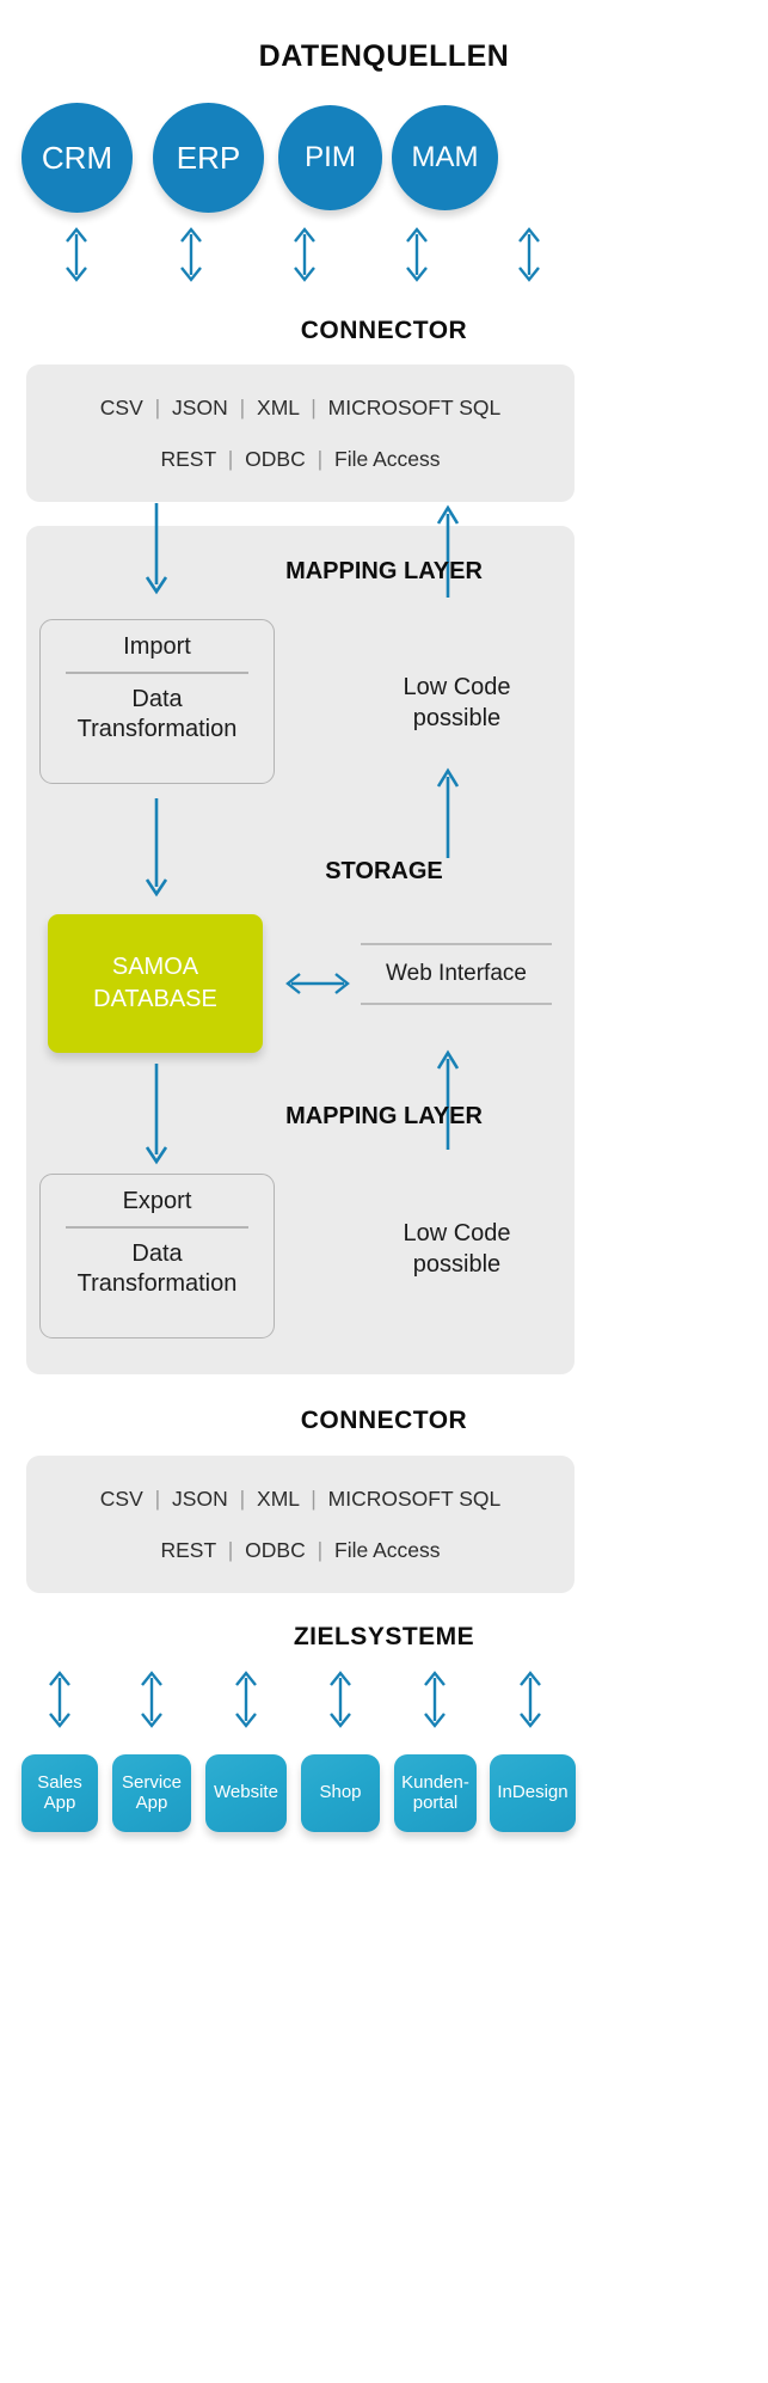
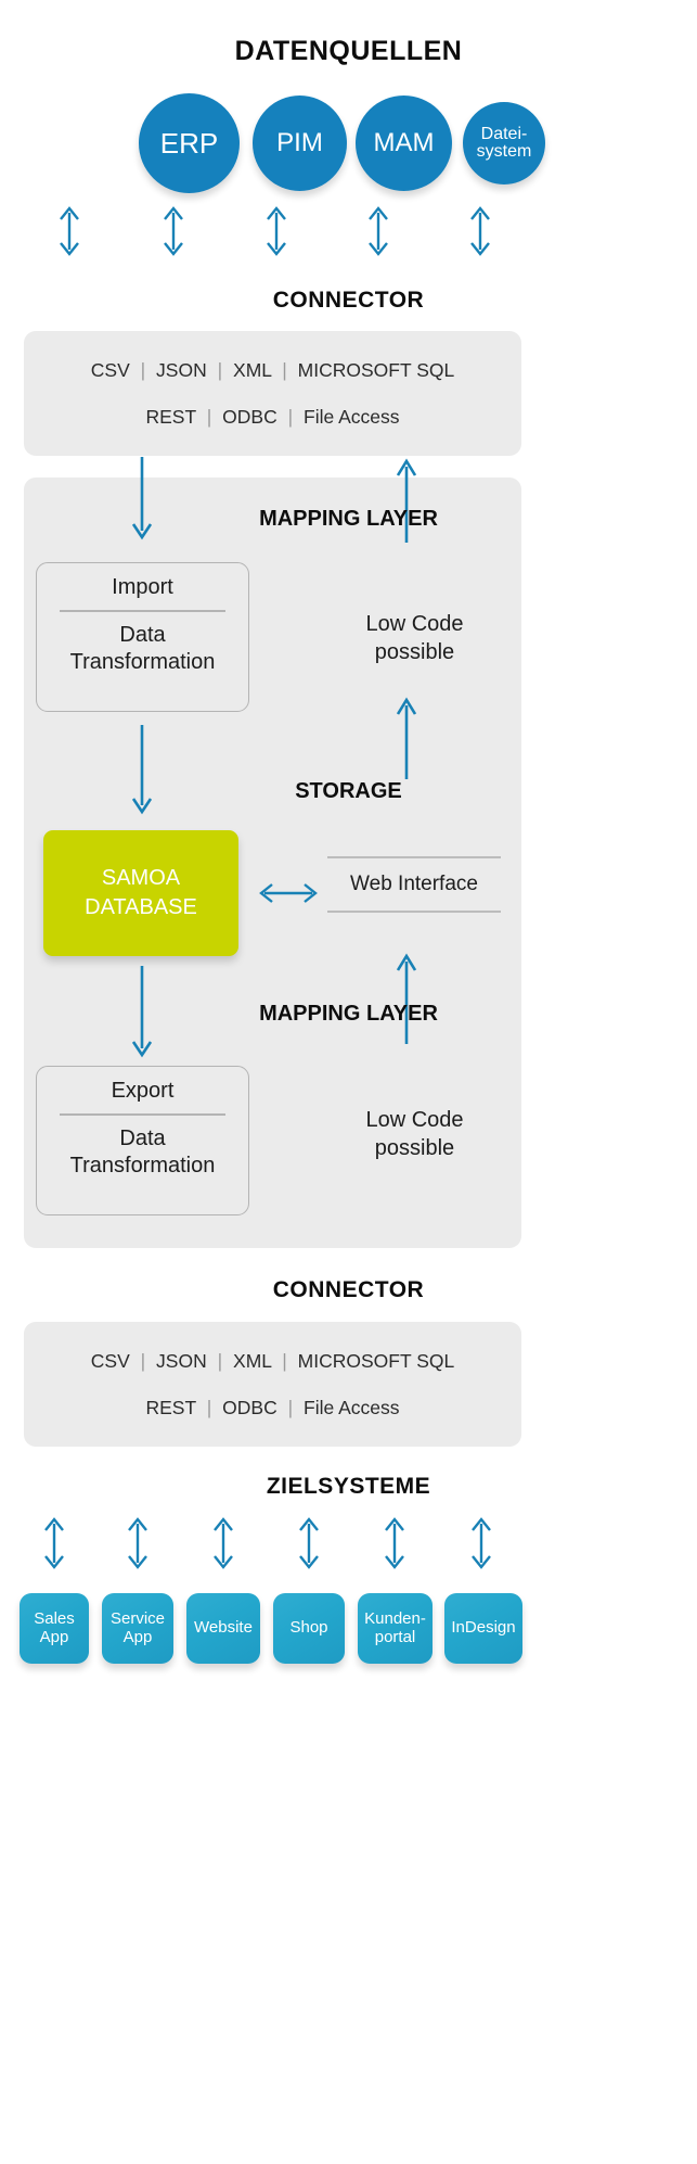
  DATENQUELLEN
- CRM
  ERP
  PIM
  MAM
+ Datei- system
  CONNECTOR
  CSV | JSON | XML | MICROSOFT SQL
  REST | ODBC | File Access
  MAPPING LAYER
  Import
  Data
  Transformation
  Low Code
  possible
  STORAGE
  SAMOA
  DATABASE
  Web Interface
  MAPPING LAYER
  Export
  Data
  Transformation
  Low Code
  possible
  CONNECTOR
  CSV | JSON | XML | MICROSOFT SQL
  REST | ODBC | File Access
  ZIELSYSTEME
  Sales
  App
  Service
  App
  Website
  Shop
  Kunden-
  portal
  InDesign
